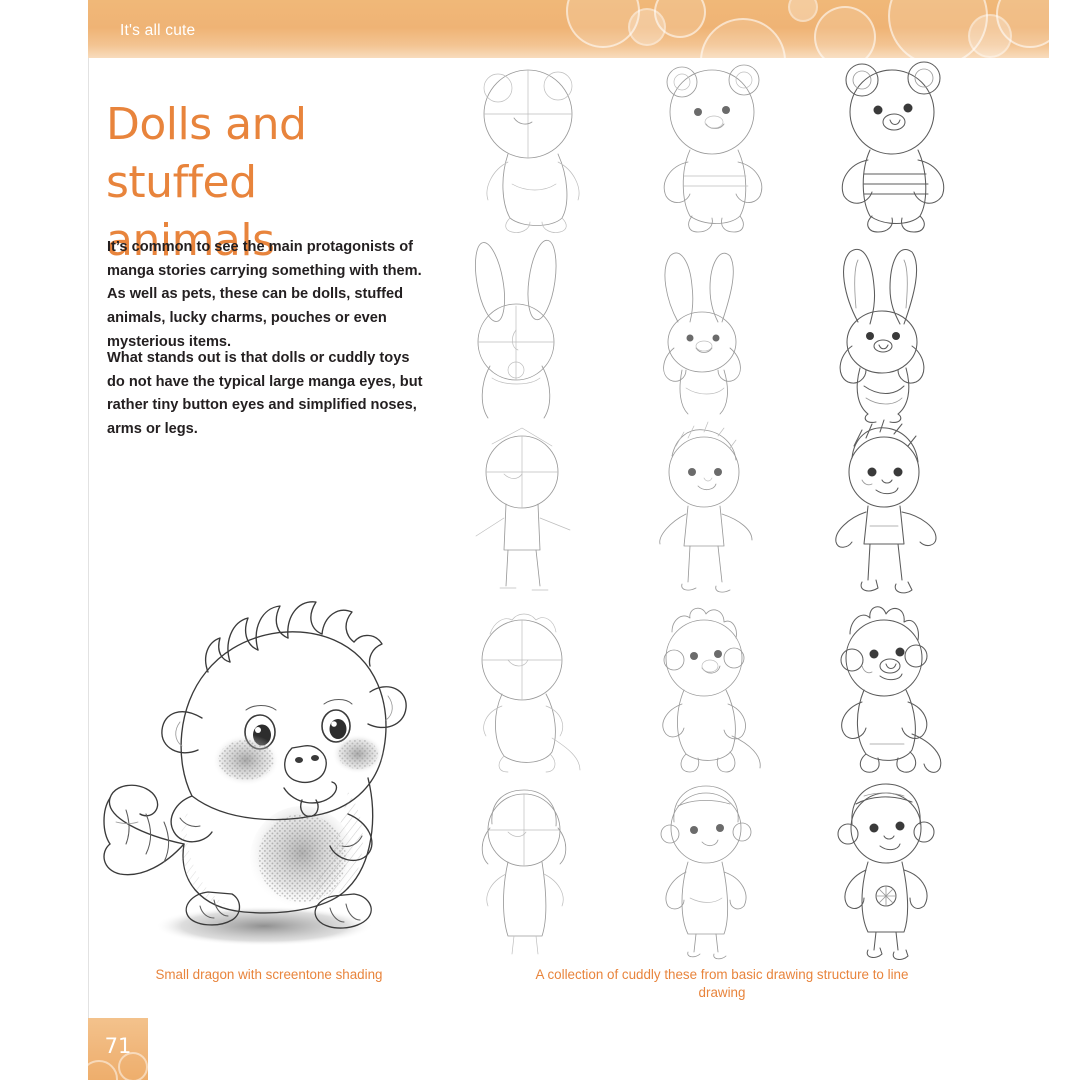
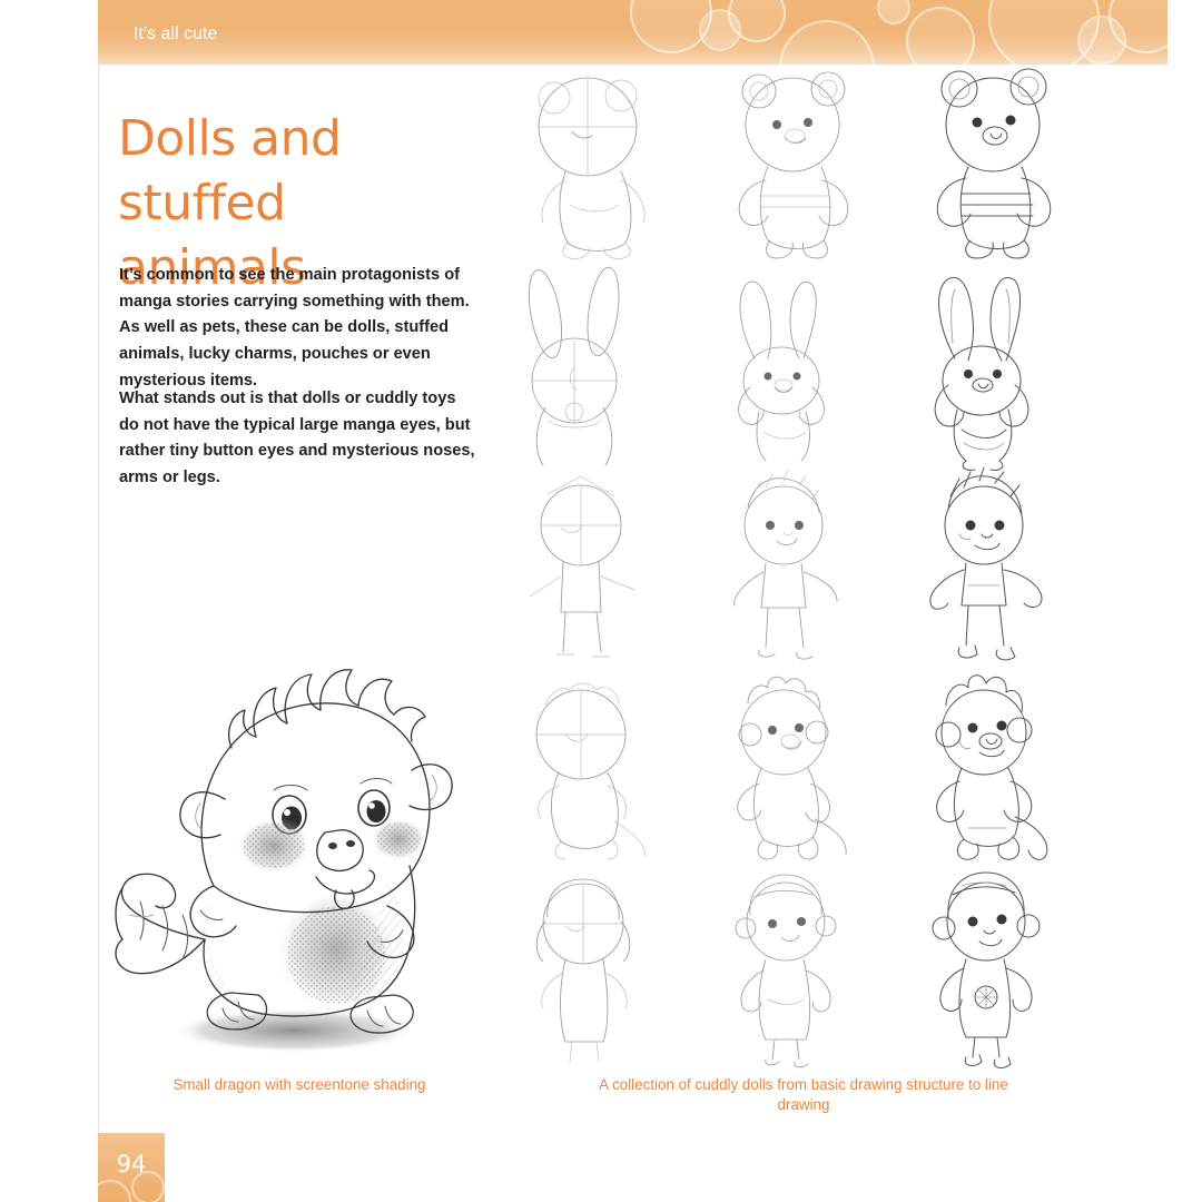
  It's all cute
  Dolls and stuffed animals
  It’s common to see the main protagonists of manga stories carrying something with them. As well as pets, these can be dolls, stuffed animals, lucky charms, pouches or even mysterious items.
- What stands out is that dolls or cuddly toys do not have the typical large manga eyes, but rather tiny button eyes and simplified noses, arms or legs.
+ What stands out is that dolls or cuddly toys do not have the typical large manga eyes, but rather tiny button eyes and mysterious noses, arms or legs.
  Small dragon with screentone shading
- A collection of cuddly these from basic drawing structure to line drawing
+ A collection of cuddly dolls from basic drawing structure to line drawing
- 71
+ 94
